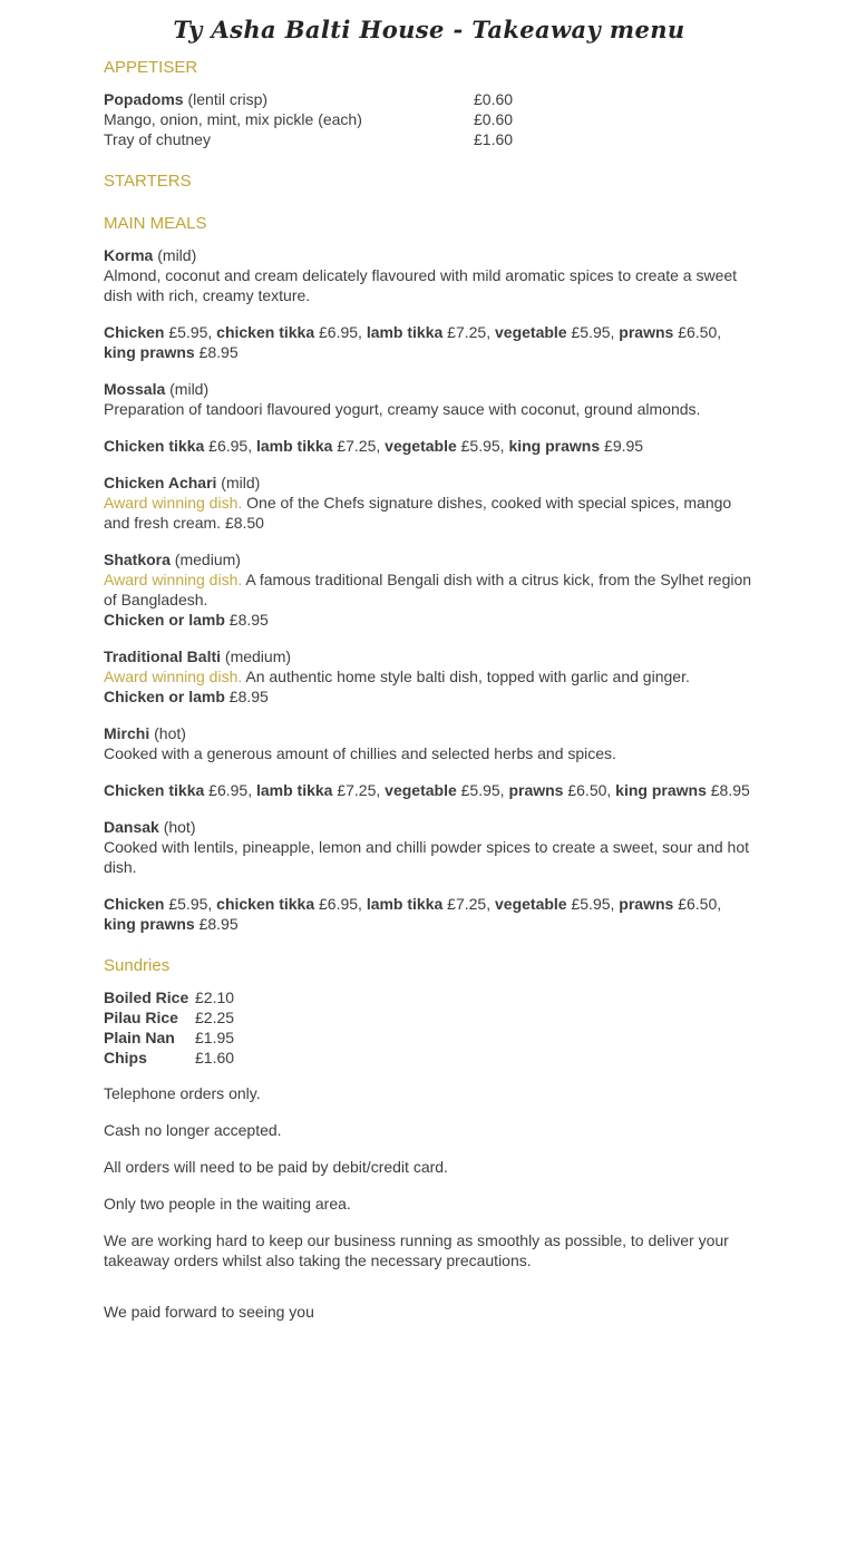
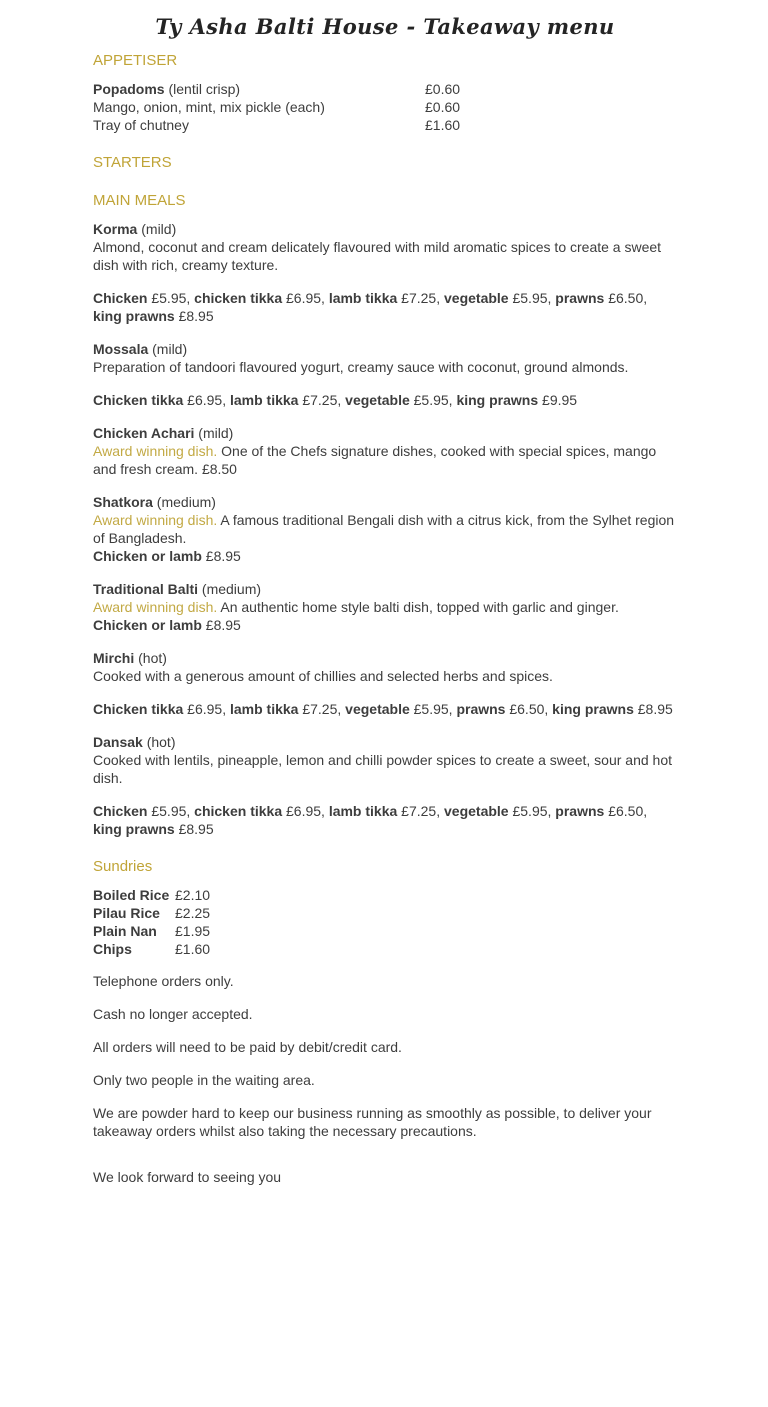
  Ty Asha Balti House - Takeaway menu
  APPETISER
  Popadoms (lentil crisp)
  £0.60
  Mango, onion, mint, mix pickle (each)
  £0.60
  Tray of chutney
  £1.60
  STARTERS
  MAIN MEALS
  Korma (mild)
  Almond, coconut and cream delicately flavoured with mild aromatic spices to create a sweet dish with rich, creamy texture.
  Chicken £5.95, chicken tikka £6.95, lamb tikka £7.25, vegetable £5.95, prawns £6.50, king prawns £8.95
  Mossala (mild)
  Preparation of tandoori flavoured yogurt, creamy sauce with coconut, ground almonds.
  Chicken tikka £6.95, lamb tikka £7.25, vegetable £5.95, king prawns £9.95
  Chicken Achari (mild)
  Award winning dish. One of the Chefs signature dishes, cooked with special spices, mango and fresh cream. £8.50
  Shatkora (medium)
  Award winning dish. A famous traditional Bengali dish with a citrus kick, from the Sylhet region of Bangladesh.
  Chicken or lamb £8.95
  Traditional Balti (medium)
  Award winning dish. An authentic home style balti dish, topped with garlic and ginger.
  Chicken or lamb £8.95
  Mirchi (hot)
  Cooked with a generous amount of chillies and selected herbs and spices.
  Chicken tikka £6.95, lamb tikka £7.25, vegetable £5.95, prawns £6.50, king prawns £8.95
  Dansak (hot)
  Cooked with lentils, pineapple, lemon and chilli powder spices to create a sweet, sour and hot dish.
  Chicken £5.95, chicken tikka £6.95, lamb tikka £7.25, vegetable £5.95, prawns £6.50, king prawns £8.95
  Sundries
  Boiled Rice
  £2.10
  Pilau Rice
  £2.25
  Plain Nan
  £1.95
  Chips
  £1.60
  Telephone orders only.
  Cash no longer accepted.
  All orders will need to be paid by debit/credit card.
  Only two people in the waiting area.
- We are working hard to keep our business running as smoothly as possible, to deliver your takeaway orders whilst also taking the necessary precautions.
+ We are powder hard to keep our business running as smoothly as possible, to deliver your takeaway orders whilst also taking the necessary precautions.
- We paid forward to seeing you
+ We look forward to seeing you
